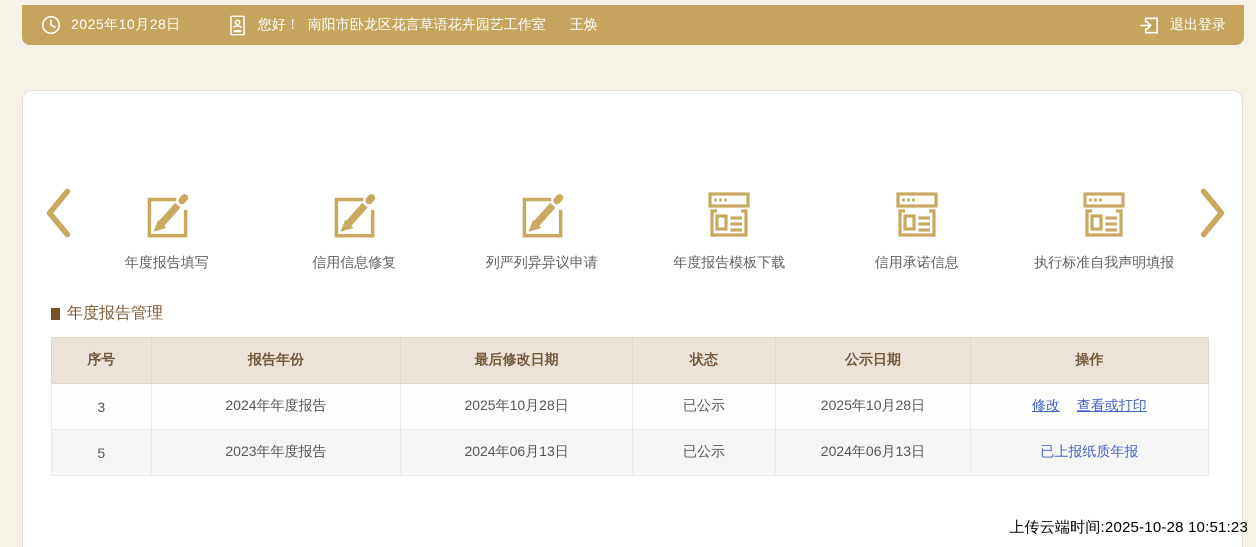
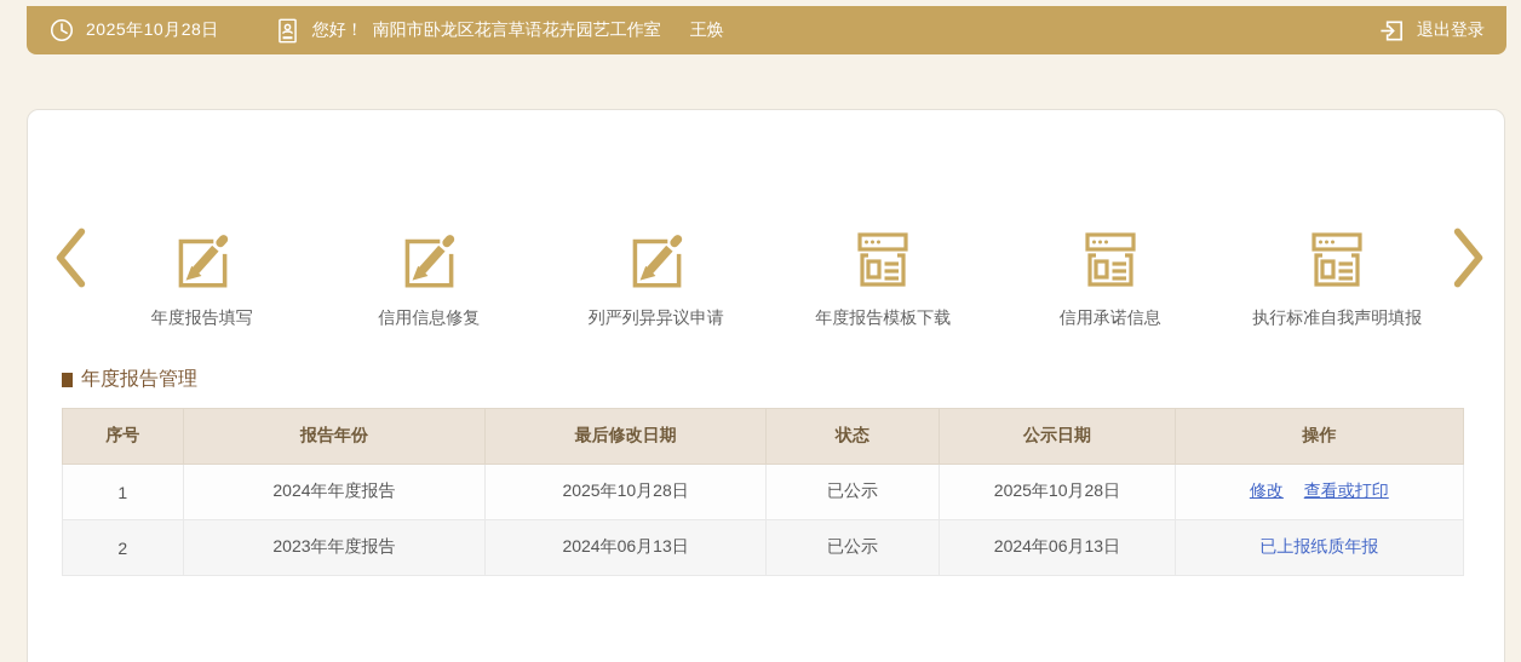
  2025年10月28日
  您好！
  南阳市卧龙区花言草语花卉园艺工作室
  王焕
  退出登录
  年度报告填写
  信用信息修复
  列严列异异议申请
  年度报告模板下载
  信用承诺信息
  执行标准自我声明填报
  年度报告管理
  序号	报告年份	最后修改日期	状态	公示日期	操作
- 3	2024年年度报告	2025年10月28日	已公示	2025年10月28日	修改 查看或打印
+ 1	2024年年度报告	2025年10月28日	已公示	2025年10月28日	修改 查看或打印
- 5	2023年年度报告	2024年06月13日	已公示	2024年06月13日	已上报纸质年报
+ 2	2023年年度报告	2024年06月13日	已公示	2024年06月13日	已上报纸质年报
- 上传云端时间:2025-10-28 10:51:23
